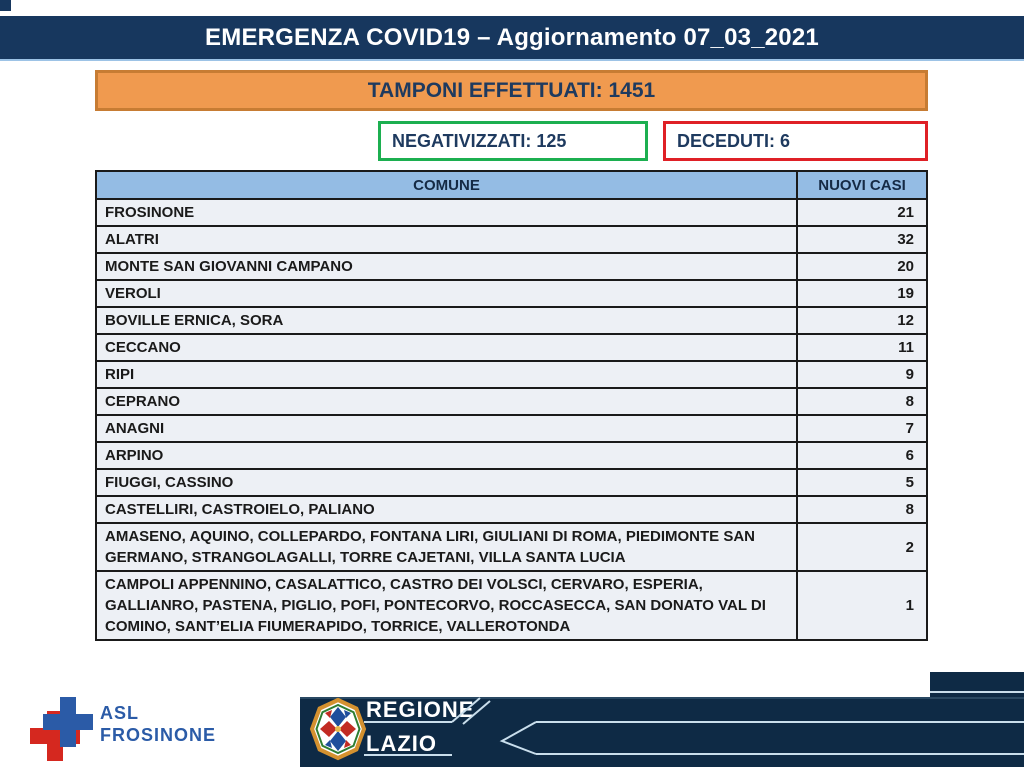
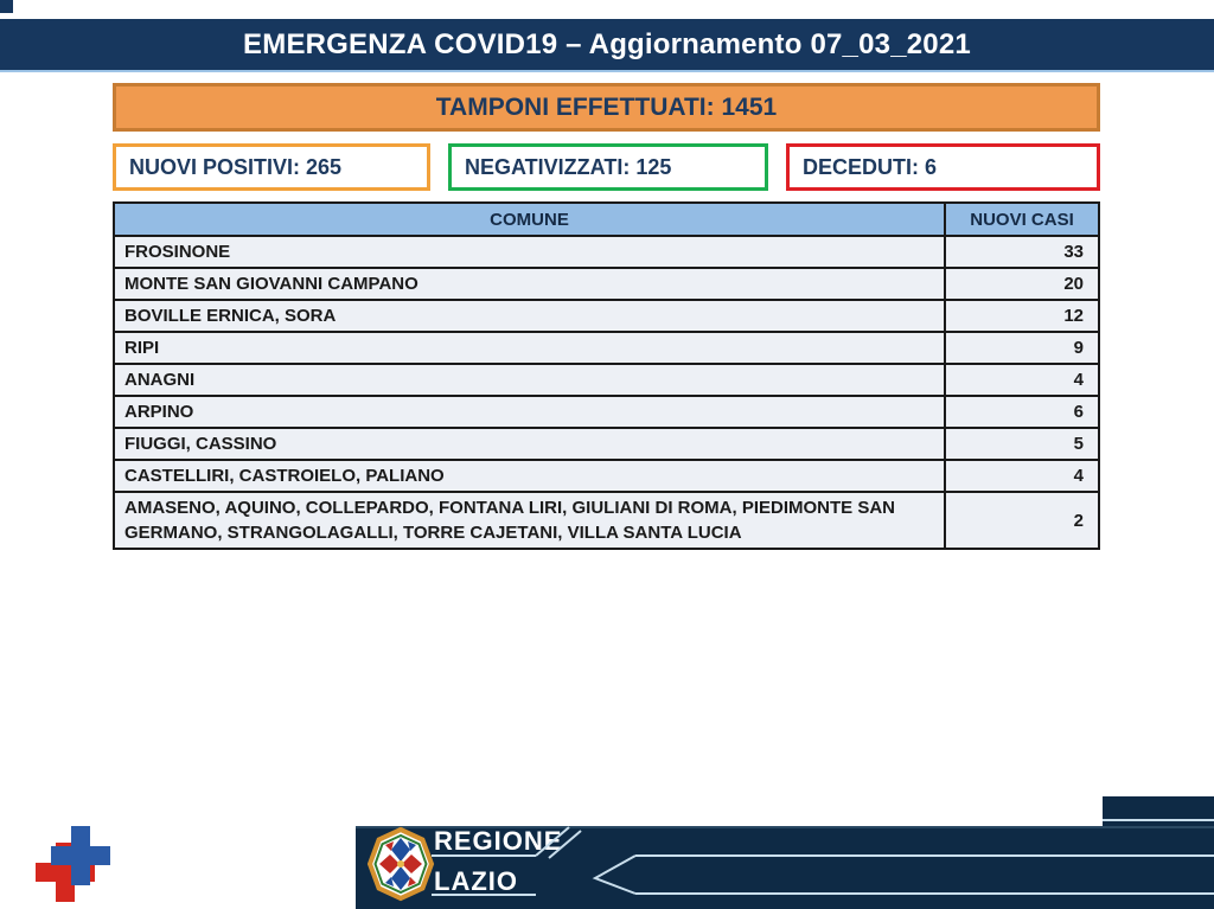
  EMERGENZA COVID19 – Aggiornamento 07_03_2021
  TAMPONI EFFETTUATI: 1451
+ NUOVI POSITIVI: 265
  NEGATIVIZZATI: 125
  DECEDUTI: 6
  COMUNE	NUOVI CASI
- FROSINONE	21
+ FROSINONE	33
- ALATRI	32
  MONTE SAN GIOVANNI CAMPANO	20
- VEROLI	19
  BOVILLE ERNICA, SORA	12
- CECCANO	11
  RIPI	9
- CEPRANO	8
- ANAGNI	7
+ ANAGNI	4
  ARPINO	6
  FIUGGI, CASSINO	5
- CASTELLIRI, CASTROIELO, PALIANO	8
+ CASTELLIRI, CASTROIELO, PALIANO	4
  AMASENO, AQUINO, COLLEPARDO, FONTANA LIRI, GIULIANI DI ROMA, PIEDIMONTE SAN GERMANO, STRANGOLAGALLI, TORRE CAJETANI, VILLA SANTA LUCIA	2
- CAMPOLI APPENNINO, CASALATTICO, CASTRO DEI VOLSCI, CERVARO, ESPERIA, GALLIANRO, PASTENA, PIGLIO, POFI, PONTECORVO, ROCCASECCA, SAN DONATO VAL DI COMINO, SANT’ELIA FIUMERAPIDO, TORRICE, VALLEROTONDA	1
- ASL
- FROSINONE
  REGION
  LAZIO
